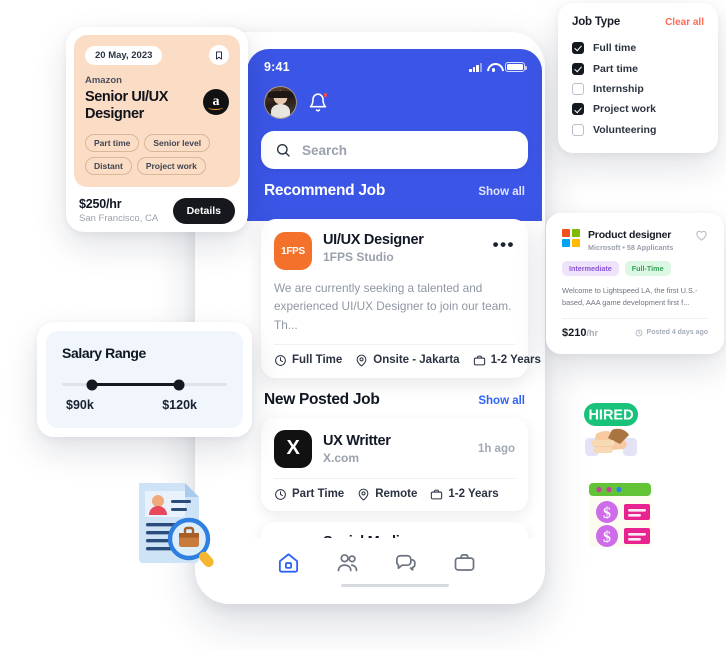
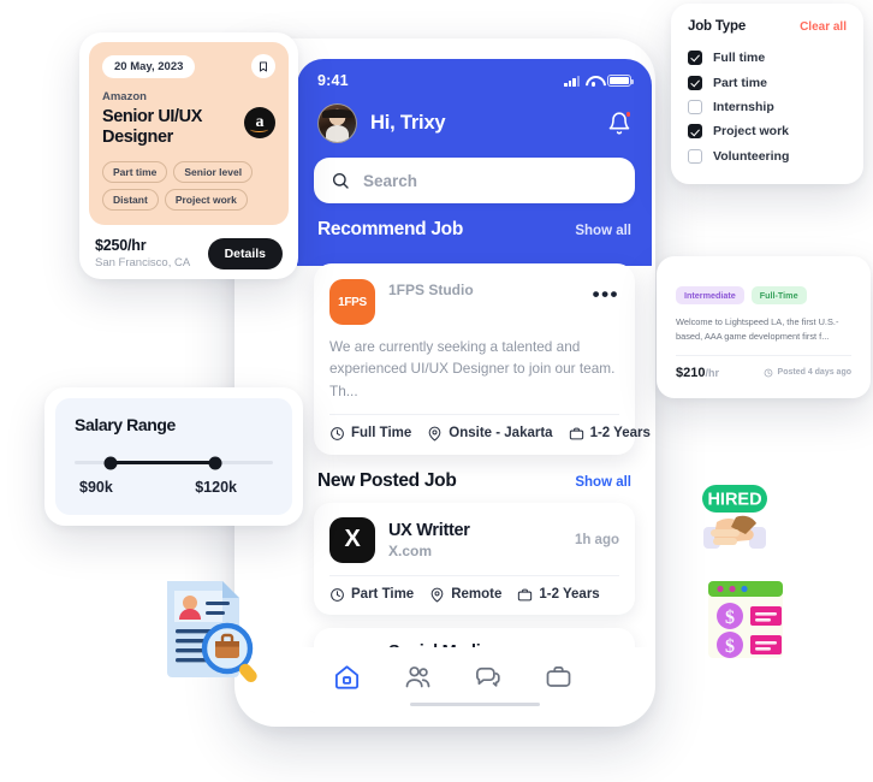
  9:41
+ Hi, Trixy
  Search
  Recommend Job
  Show all
  1FPS
- UI/UX Designer
  1FPS Studio
  •••
  We are currently seeking a talented and experienced UI/UX Designer to join our team. Th...
  Full Time
  Onsite - Jakarta
  1-2 Years
  New Posted Job
  Show all
  X
  UX Writter
  X.com
  1h ago
  Part Time
  Remote
  1-2 Years
  20 May, 2023
  Amazon
  Senior UI/UX Designer
  a
  Part time
  Senior level
  Distant
  Project work
  $250/hr
  San Francisco, CA
  Details
  Job Type
  Clear all
  Full time
  Part time
  Internship
  Project work
  Volunteering
- Product designer
- Microsoft • 58 Applicants
  Intermediate
  Full-Time
  Welcome to Lightspeed LA, the first U.S.-based, AAA game development first f...
  $210/hr
  Salary Range
  $90k
  $120k
  HIRED
  $
  $
